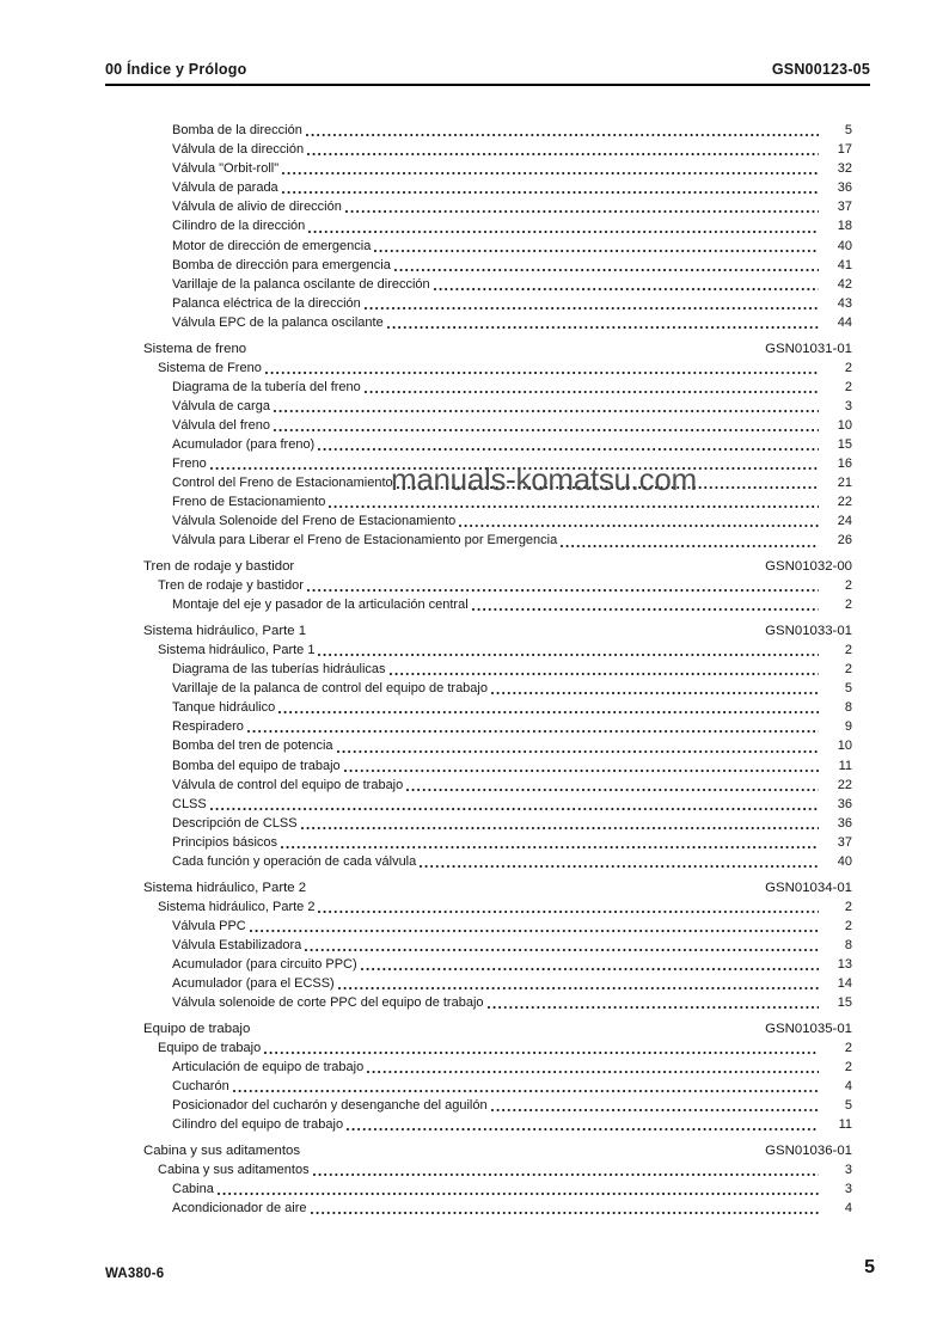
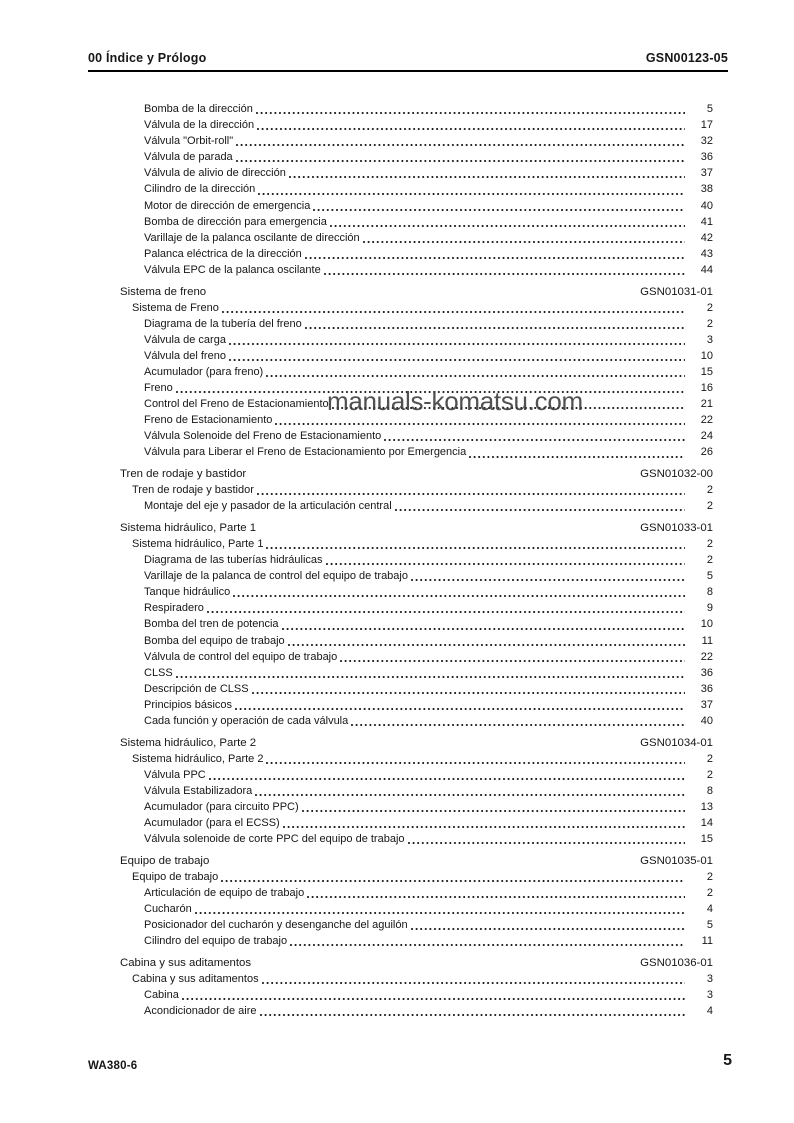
  00 Índice y Prólogo
  GSN00123-05
  Bomba de la dirección
  5
  Válvula de la dirección
  17
  Válvula "Orbit-roll"
  32
  Válvula de parada
  36
  Válvula de alivio de dirección
  37
  Cilindro de la dirección
- 18
+ 38
  Motor de dirección de emergencia
  40
  Bomba de dirección para emergencia
  41
  Varillaje de la palanca oscilante de dirección
  42
  Palanca eléctrica de la dirección
  43
  Válvula EPC de la palanca oscilante
  44
  Sistema de freno
  GSN01031-01
  Sistema de Freno
  2
  Diagrama de la tubería del freno
  2
  Válvula de carga
  3
  Válvula del freno
  10
  Acumulador (para freno)
  15
  Freno
  16
  Control del Freno de Estacionamiento
  21
  Freno de Estacionamiento
  22
  Válvula Solenoide del Freno de Estacionamiento
  24
  Válvula para Liberar el Freno de Estacionamiento por Emergencia
  26
  Tren de rodaje y bastidor
  GSN01032-00
  Tren de rodaje y bastidor
  2
  Montaje del eje y pasador de la articulación central
  2
  Sistema hidráulico, Parte 1
  GSN01033-01
  Sistema hidráulico, Parte 1
  2
  Diagrama de las tuberías hidráulicas
  2
  Varillaje de la palanca de control del equipo de trabajo
  5
  Tanque hidráulico
  8
  Respiradero
  9
  Bomba del tren de potencia
  10
  Bomba del equipo de trabajo
  11
  Válvula de control del equipo de trabajo
  22
  CLSS
  36
  Descripción de CLSS
  36
  Principios básicos
  37
  Cada función y operación de cada válvula
  40
  Sistema hidráulico, Parte 2
  GSN01034-01
  Sistema hidráulico, Parte 2
  2
  Válvula PPC
  2
  Válvula Estabilizadora
  8
  Acumulador (para circuito PPC)
  13
  Acumulador (para el ECSS)
  14
  Válvula solenoide de corte PPC del equipo de trabajo
  15
  Equipo de trabajo
  GSN01035-01
  Equipo de trabajo
  2
  Articulación de equipo de trabajo
  2
  Cucharón
  4
  Posicionador del cucharón y desenganche del aguilón
  5
  Cilindro del equipo de trabajo
  11
  Cabina y sus aditamentos
  GSN01036-01
  Cabina y sus aditamentos
  3
  Cabina
  3
  Acondicionador de aire
  4
  manuals-komatsu.com
  WA380-6
  5
